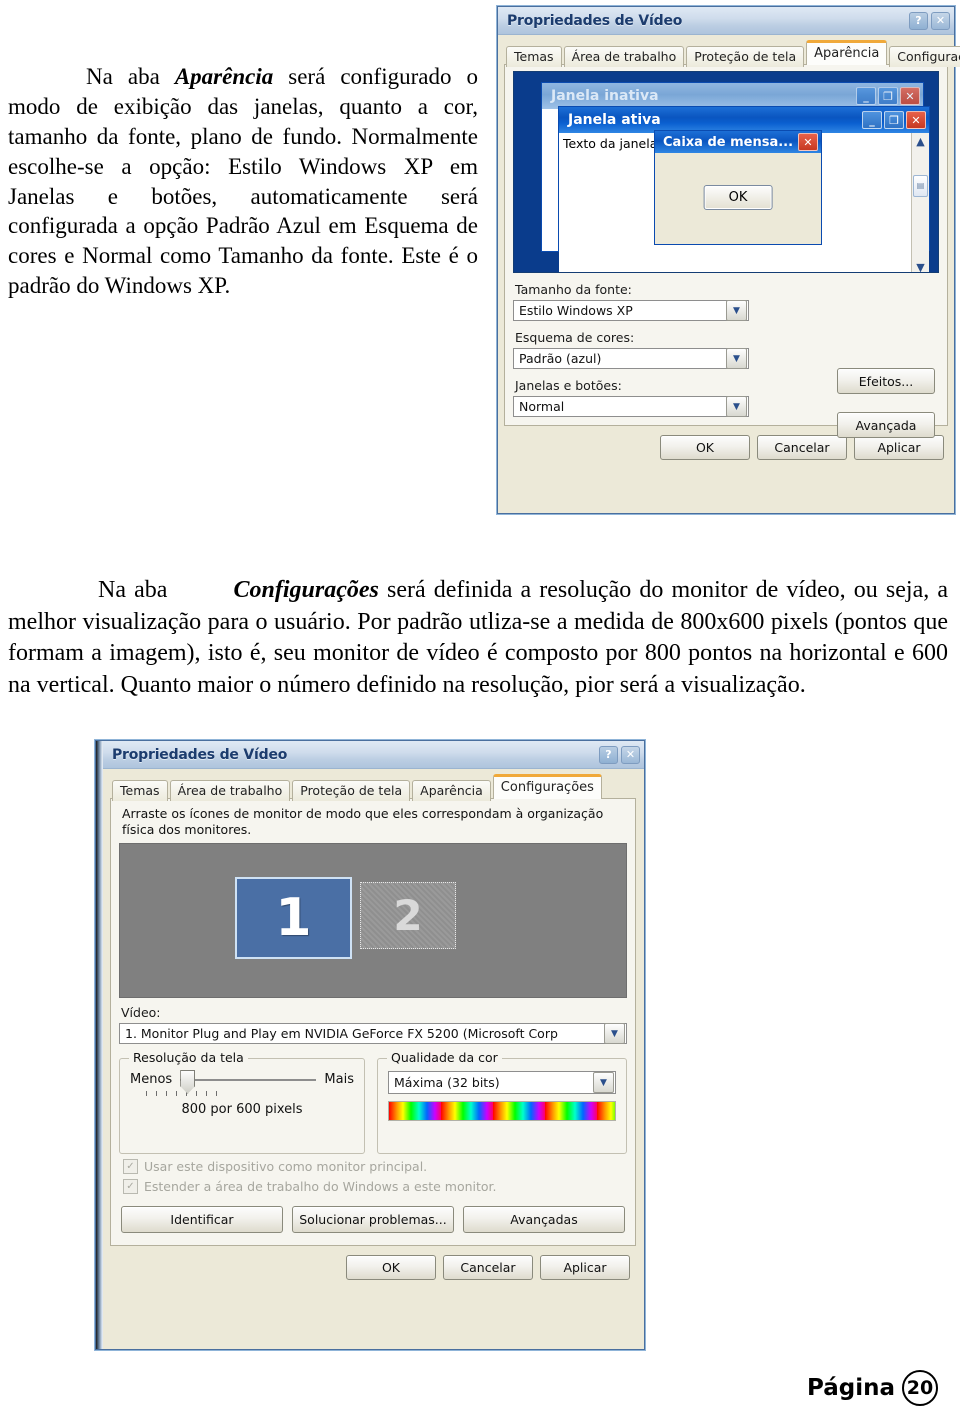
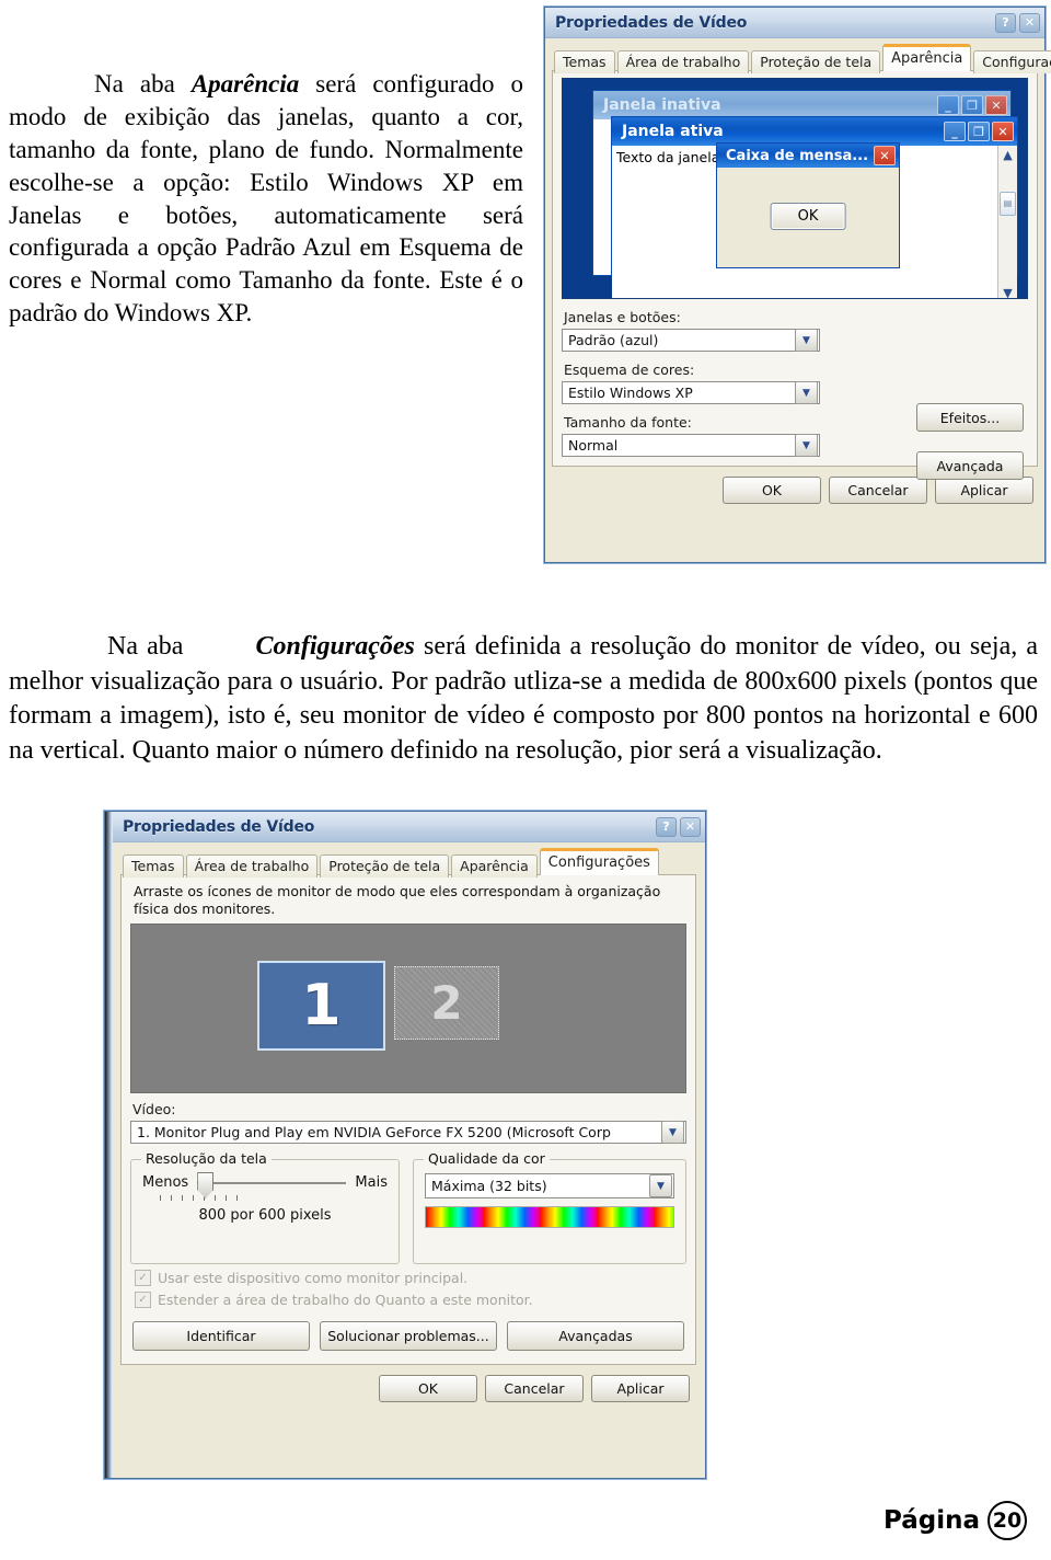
  Na aba Aparência será configurado o modo de exibição das janelas, quanto a cor, tamanho da fonte, plano de fundo. Normalmente escolhe-se a opção: Estilo Windows XP em Janelas e botões, automaticamente será configurada a opção Padrão Azul em Esquema de cores e Normal como Tamanho da fonte. Este é o padrão do Windows XP.
  Propriedades de Vídeo
  ?
  ✕
  Temas
  Área de trabalho
  Proteção de tela
  Aparência
  Janela inativa
  _
  ❐
  ✕
  Janela ativa
  _
  ❐
  ✕
  Texto da janel
  ▲
  ▤
  ▼
  Caixa de mensa...
  ✕
  OK
- Tamanho da fonte:
+ Janelas e botões:
- Estilo Windows XP
+ Padrão (azul)
  ▼
  Esquema de cores:
- Padrão (azul)
+ Estilo Windows XP
  ▼
- Janelas e botões:
+ Tamanho da fonte:
  Normal
  ▼
  Efeitos...
  Avançada
  OK
  Cancelar
  Aplicar
  Na aba Configurações será definida a resolução do monitor de vídeo, ou seja, a melhor visualização para o usuário. Por padrão utliza-se a medida de 800x600 pixels (pontos que formam a imagem), isto é, seu monitor de vídeo é composto por 800 pontos na horizontal e 600 na vertical. Quanto maior o número definido na resolução, pior será a visualização.
  Propriedades de Vídeo
  ?
  ✕
  Temas
  Área de trabalho
  Proteção de tela
  Aparência
  Configurações
  Arraste os ícones de monitor de modo que eles correspondam à organização física dos monitores.
  1
  2
  Vídeo:
  1. Monitor Plug and Play em NVIDIA GeForce FX 5200 (Microsoft Corp
  ▼
  Resolução da tela
  Menos
  Mais
  800 por 600 pixels
  Qualidade da cor
  Máxima (32 bits)
  ▼
  ✓
  Usar este dispositivo como monitor principal.
  ✓
- Estender a área de trabalho do Windows a este monitor.
+ Estender a área de trabalho do Quanto a este monitor.
  Identificar
  Solucionar problemas...
  Avançadas
  OK
  Cancelar
  Aplicar
  Página
  20
